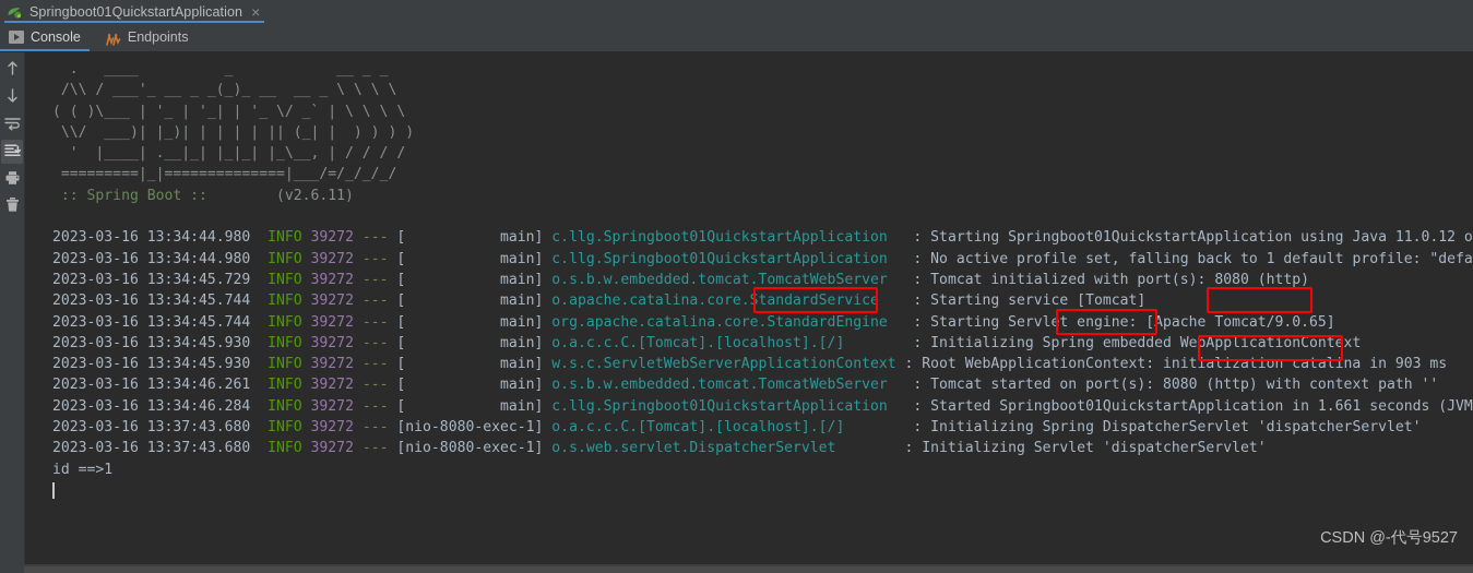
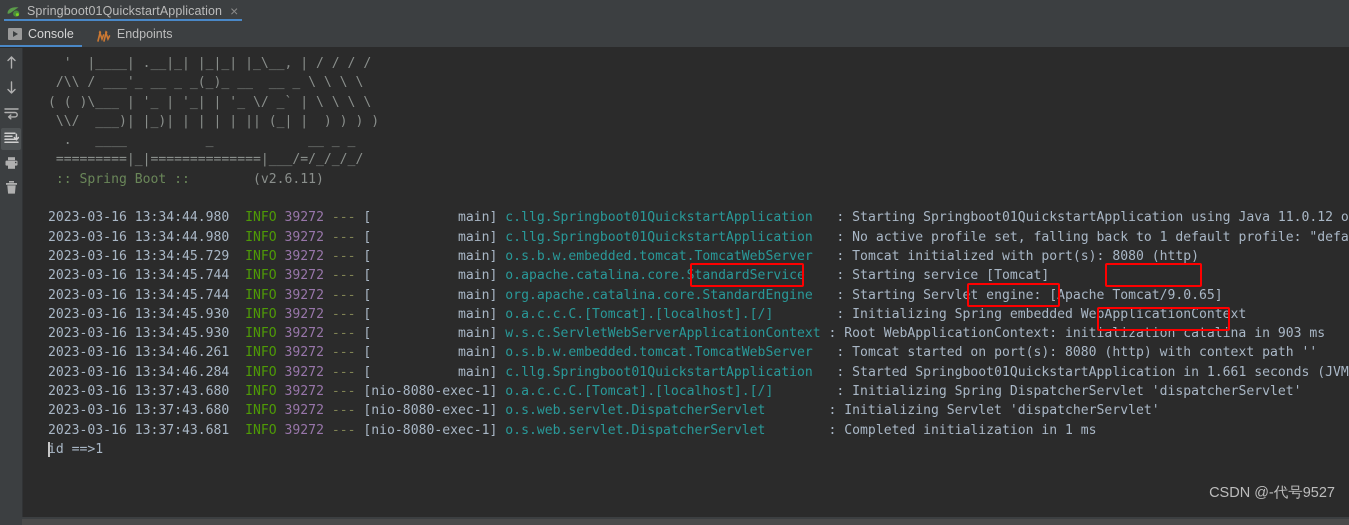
  Springboot01QuickstartApplication
  ×
  Console
  Endpoints
- . ____ _ __ _ _
+ ' |____| .__|_| |_|_| |_\__, | / / / /
  /\\ / ___'_ __ _ _(_)_ __ __ _ \ \ \ \
  ( ( )\___ | '_ | '_| | '_ \/ _` | \ \ \ \
  \\/ ___)| |_)| | | | | || (_| | ) ) ) )
- ' |____| .__|_| |_|_| |_\__, | / / / /
+ . ____ _ __ _ _
  =========|_|==============|___/=/_/_/_/
  :: Spring Boot :: (v2.6.11)
  2023-03-16 13:34:44.980 INFO 39272 --- [ main] c.llg.Springboot01QuickstartApplication : Starting Springboot01QuickstartApplication using Java 11.0.12 o
  2023-03-16 13:34:44.980 INFO 39272 --- [ main] c.llg.Springboot01QuickstartApplication : No active profile set, falling back to 1 default profile: "defa
  2023-03-16 13:34:45.729 INFO 39272 --- [ main] o.s.b.w.embedded.tomcat.TomcatWebServer : Tomcat initialized with port(s): 8080 (http)
  2023-03-16 13:34:45.744 INFO 39272 --- [ main] o.apache.catalina.core.StandardService : Starting service [Tomcat]
  2023-03-16 13:34:45.744 INFO 39272 --- [ main] org.apache.catalina.core.StandardEngine : Starting Servlet engine: [Apache Tomcat/9.0.65]
  2023-03-16 13:34:45.930 INFO 39272 --- [ main] o.a.c.c.C.[Tomcat].[localhost].[/] : Initializing Spring embedded WebApplicationContext
  2023-03-16 13:34:45.930 INFO 39272 --- [ main] w.s.c.ServletWebServerApplicationContext : Root WebApplicationContext: initialization catalina in 903 ms
  2023-03-16 13:34:46.261 INFO 39272 --- [ main] o.s.b.w.embedded.tomcat.TomcatWebServer : Tomcat started on port(s): 8080 (http) with context path ''
  2023-03-16 13:34:46.284 INFO 39272 --- [ main] c.llg.Springboot01QuickstartApplication : Started Springboot01QuickstartApplication in 1.661 seconds (JVM
  2023-03-16 13:37:43.680 INFO 39272 --- [nio-8080-exec-1] o.a.c.c.C.[Tomcat].[localhost].[/] : Initializing Spring DispatcherServlet 'dispatcherServlet'
  2023-03-16 13:37:43.680 INFO 39272 --- [nio-8080-exec-1] o.s.web.servlet.DispatcherServlet : Initializing Servlet 'dispatcherServlet'
+ 2023-03-16 13:37:43.681 INFO 39272 --- [nio-8080-exec-1] o.s.web.servlet.DispatcherServlet : Completed initialization in 1 ms
  id ==>1
  CSDN @-代号9527
